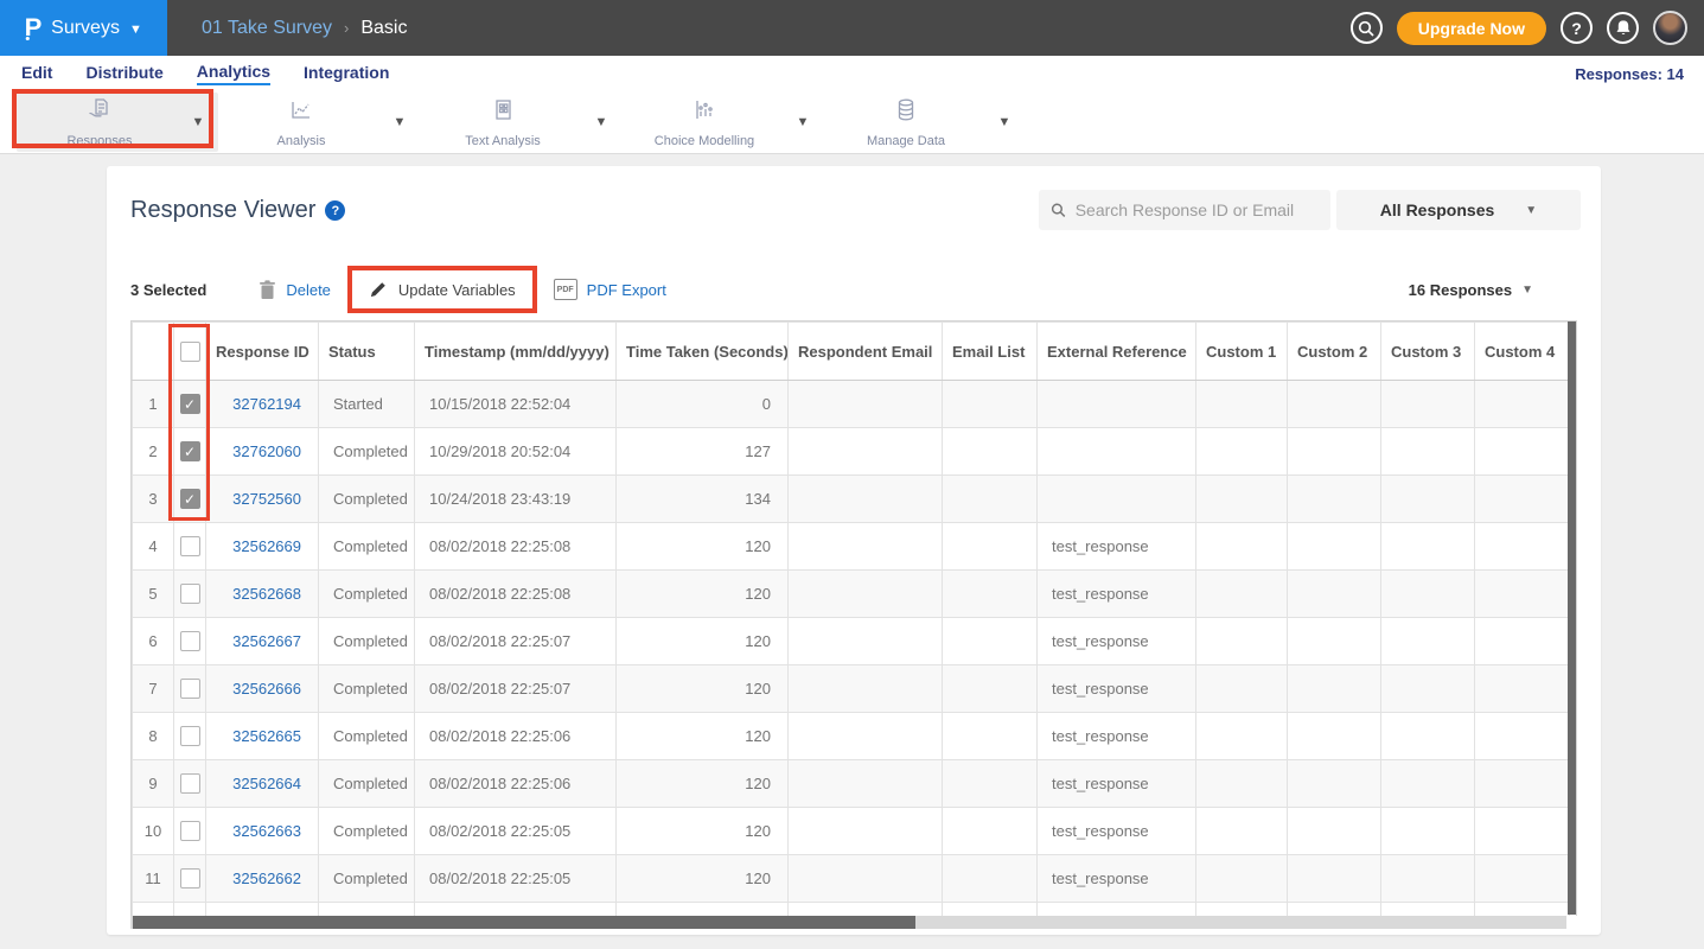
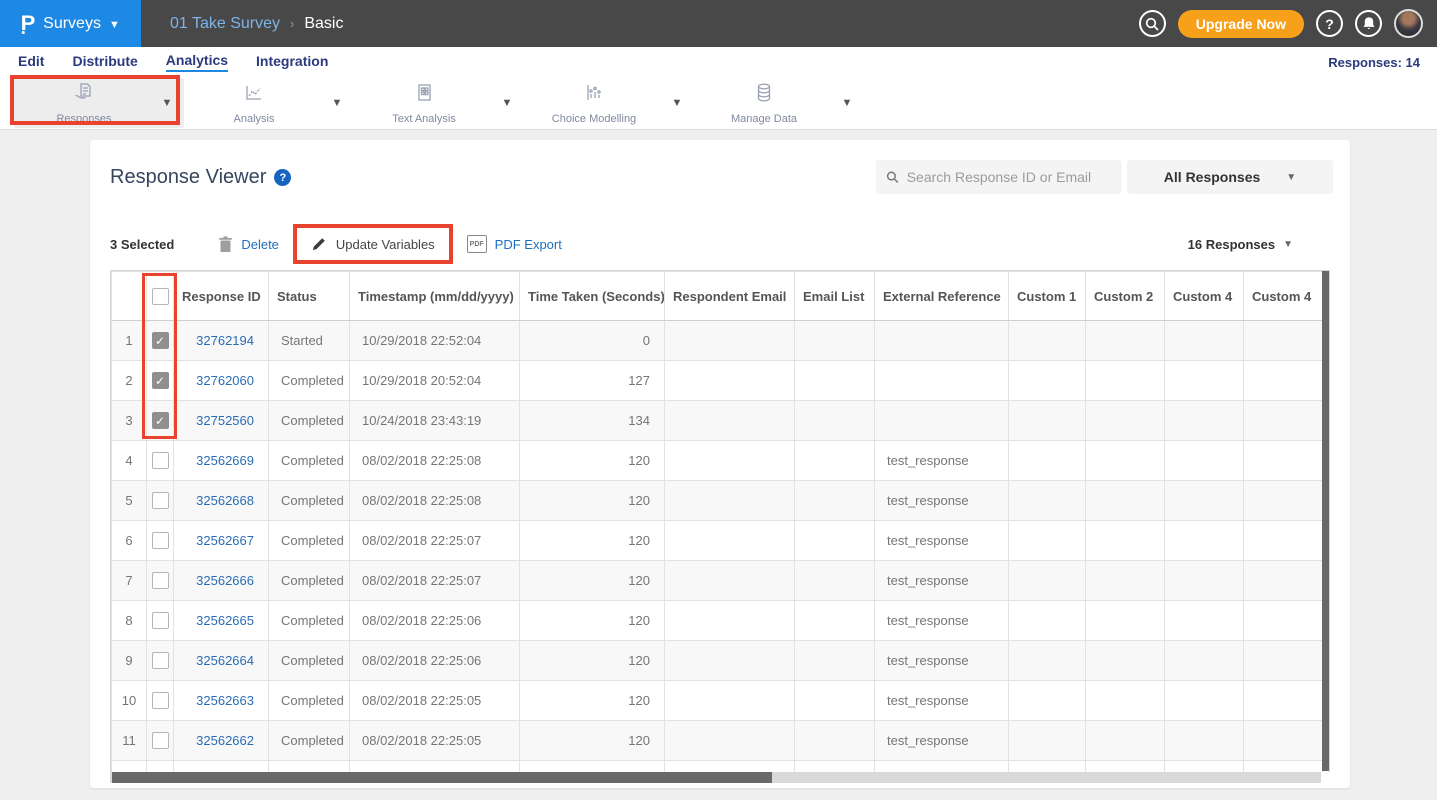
  P
  Surveys
  ▼
  01 Take Survey
  ›
  Basic
  Upgrade Now
  ?
  Edit
  Distribute
  Analytics
  Integration
  Responses: 14
  Responses
  ▼
  Analysis
  ▼
  Text Analysis
  ▼
  Choice Modelling
  ▼
  Manage Data
  ▼
  Response Viewer
  ?
  Search Response ID or Email
  All Responses
  ▼
  3 Selected
  Delete
  Update Variables
  PDF Export
  16 Responses
  ▼
- 		Response ID	Status	Timestamp (mm/dd/yyyy)	Time Taken (Seconds)	Respondent Email	Email List	External Reference	Custom 1	Custom 2	Custom 3	Custom 4
+ 		Response ID	Status	Timestamp (mm/dd/yyyy)	Time Taken (Seconds)	Respondent Email	Email List	External Reference	Custom 1	Custom 2	Custom 4	Custom 4
- 1	✓	32762194	Started	10/15/2018 22:52:04	0
+ 1	✓	32762194	Started	10/29/2018 22:52:04	0
  2	✓	32762060	Completed	10/29/2018 20:52:04	127
  3	✓	32752560	Completed	10/24/2018 23:43:19	134
  4		32562669	Completed	08/02/2018 22:25:08	120			test_response
  5		32562668	Completed	08/02/2018 22:25:08	120			test_response
  6		32562667	Completed	08/02/2018 22:25:07	120			test_response
  7		32562666	Completed	08/02/2018 22:25:07	120			test_response
  8		32562665	Completed	08/02/2018 22:25:06	120			test_response
  9		32562664	Completed	08/02/2018 22:25:06	120			test_response
  10		32562663	Completed	08/02/2018 22:25:05	120			test_response
  11		32562662	Completed	08/02/2018 22:25:05	120			test_response
